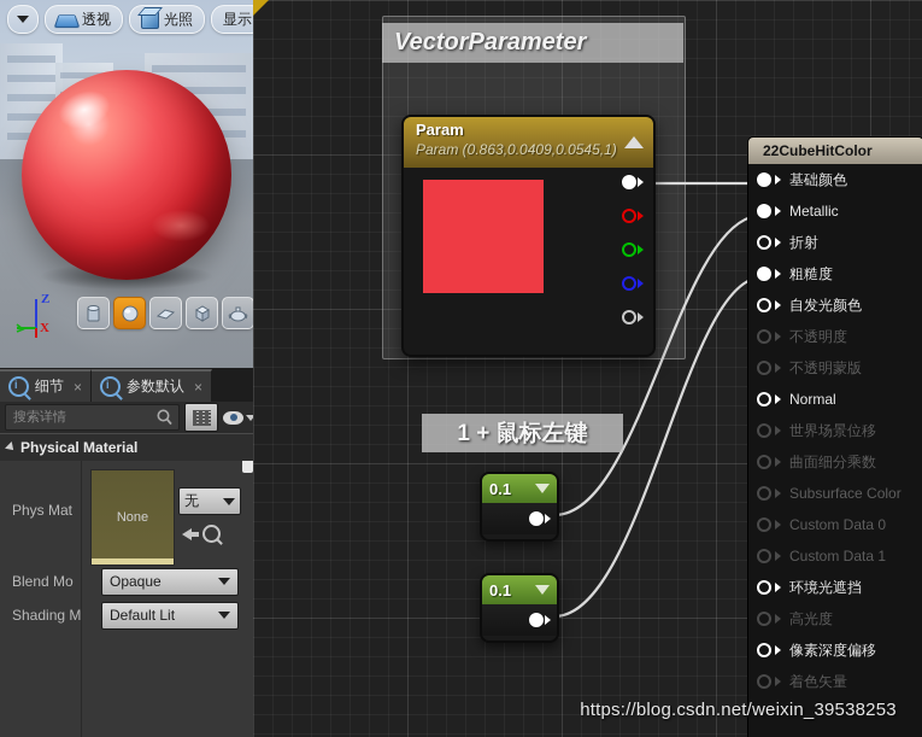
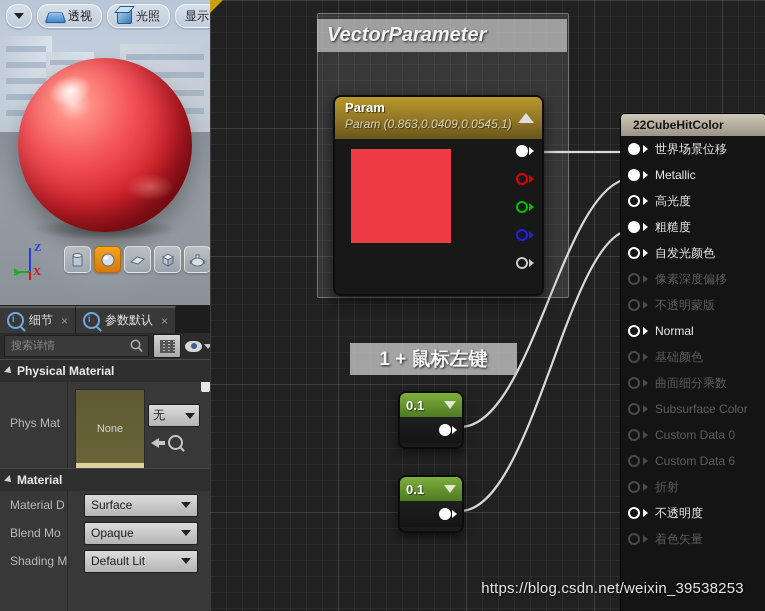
  透视
  光照
  显示
  Z
  X
  i
  细节
  ×
  i
  参数默认
  ×
  搜索详情
  Physical Material
  Phys Mat
+ Material
+ Material D
+ Surface
  Blend Mo
  Opaque
  Shading M
  Default Lit
  None
  无
  VectorParameter
  Param
  Param (0.863,0.0409,0.0545,1)
  1 + 鼠标左键
  0.1
  0.1
  22CubeHitColor
- 基础颜色
+ 世界场景位移
  Metallic
- 折射
+ 高光度
  粗糙度
  自发光颜色
- 不透明度
+ 像素深度偏移
  不透明蒙版
  Normal
- 世界场景位移
+ 基础颜色
  曲面细分乘数
  Subsurface Color
  Custom Data 0
- Custom Data 1
+ Custom Data 6
- 环境光遮挡
- 高光度
+ 折射
- 像素深度偏移
+ 不透明度
  着色矢量
  https://blog.csdn.net/weixin_39538253
